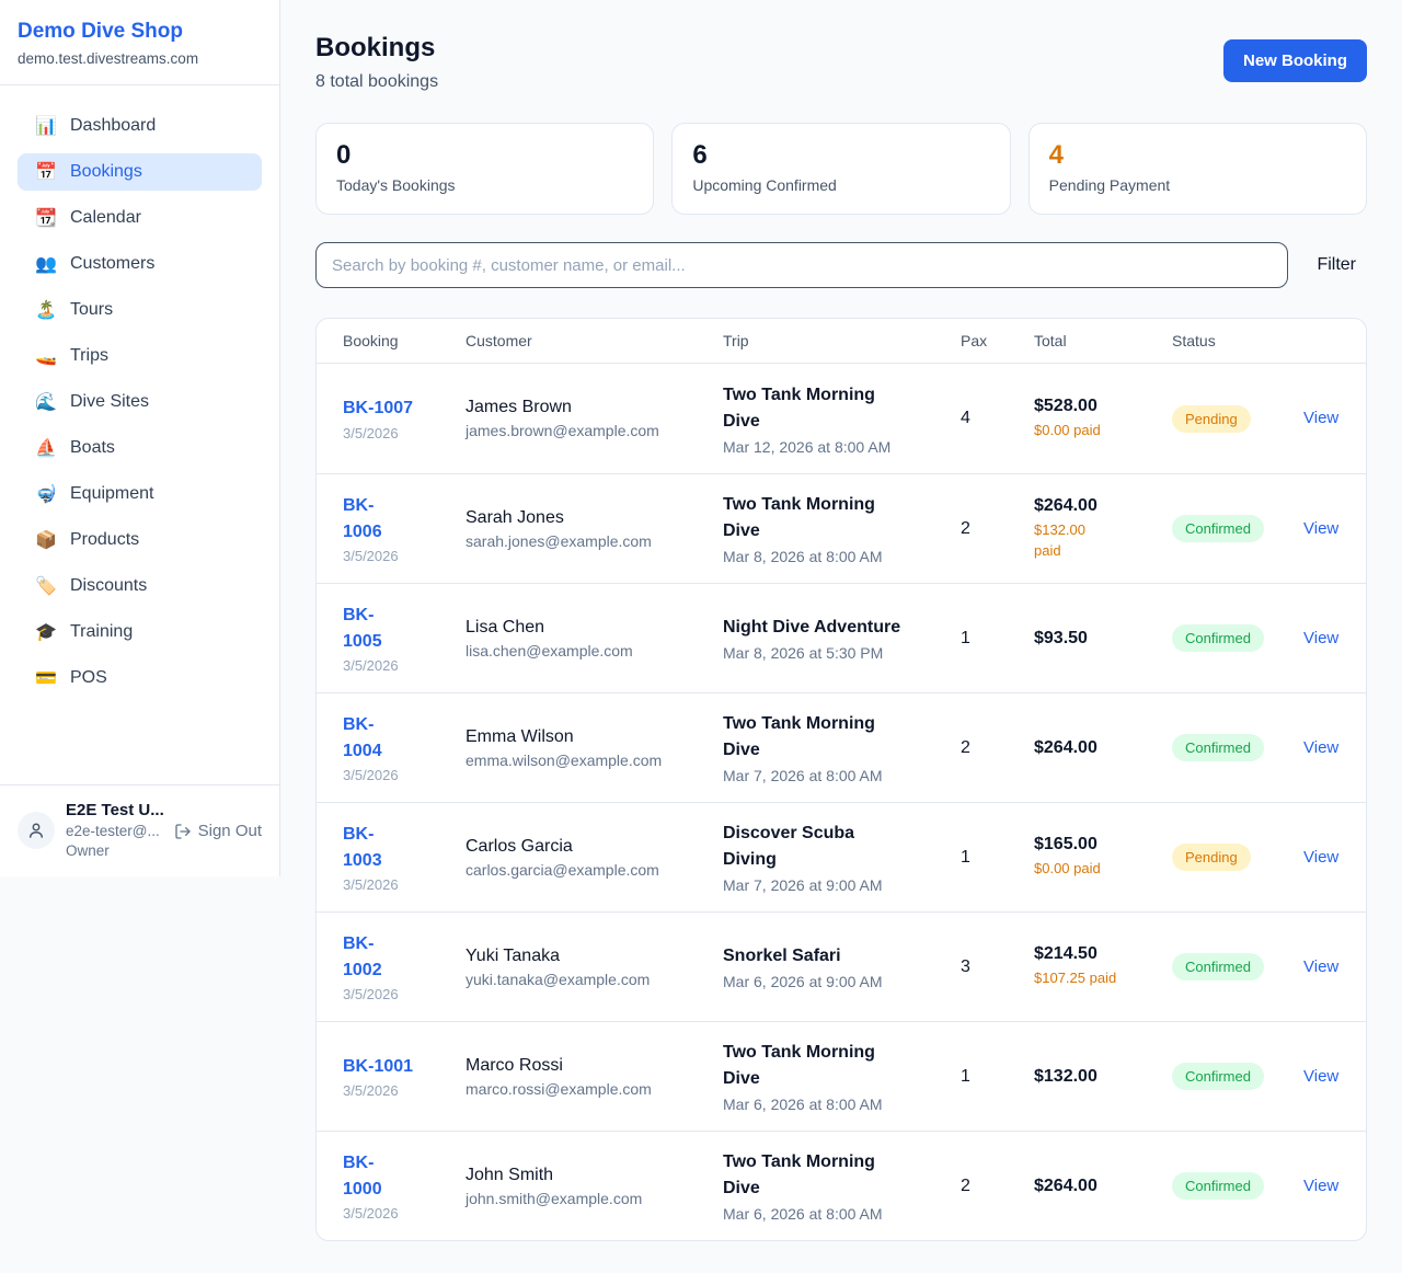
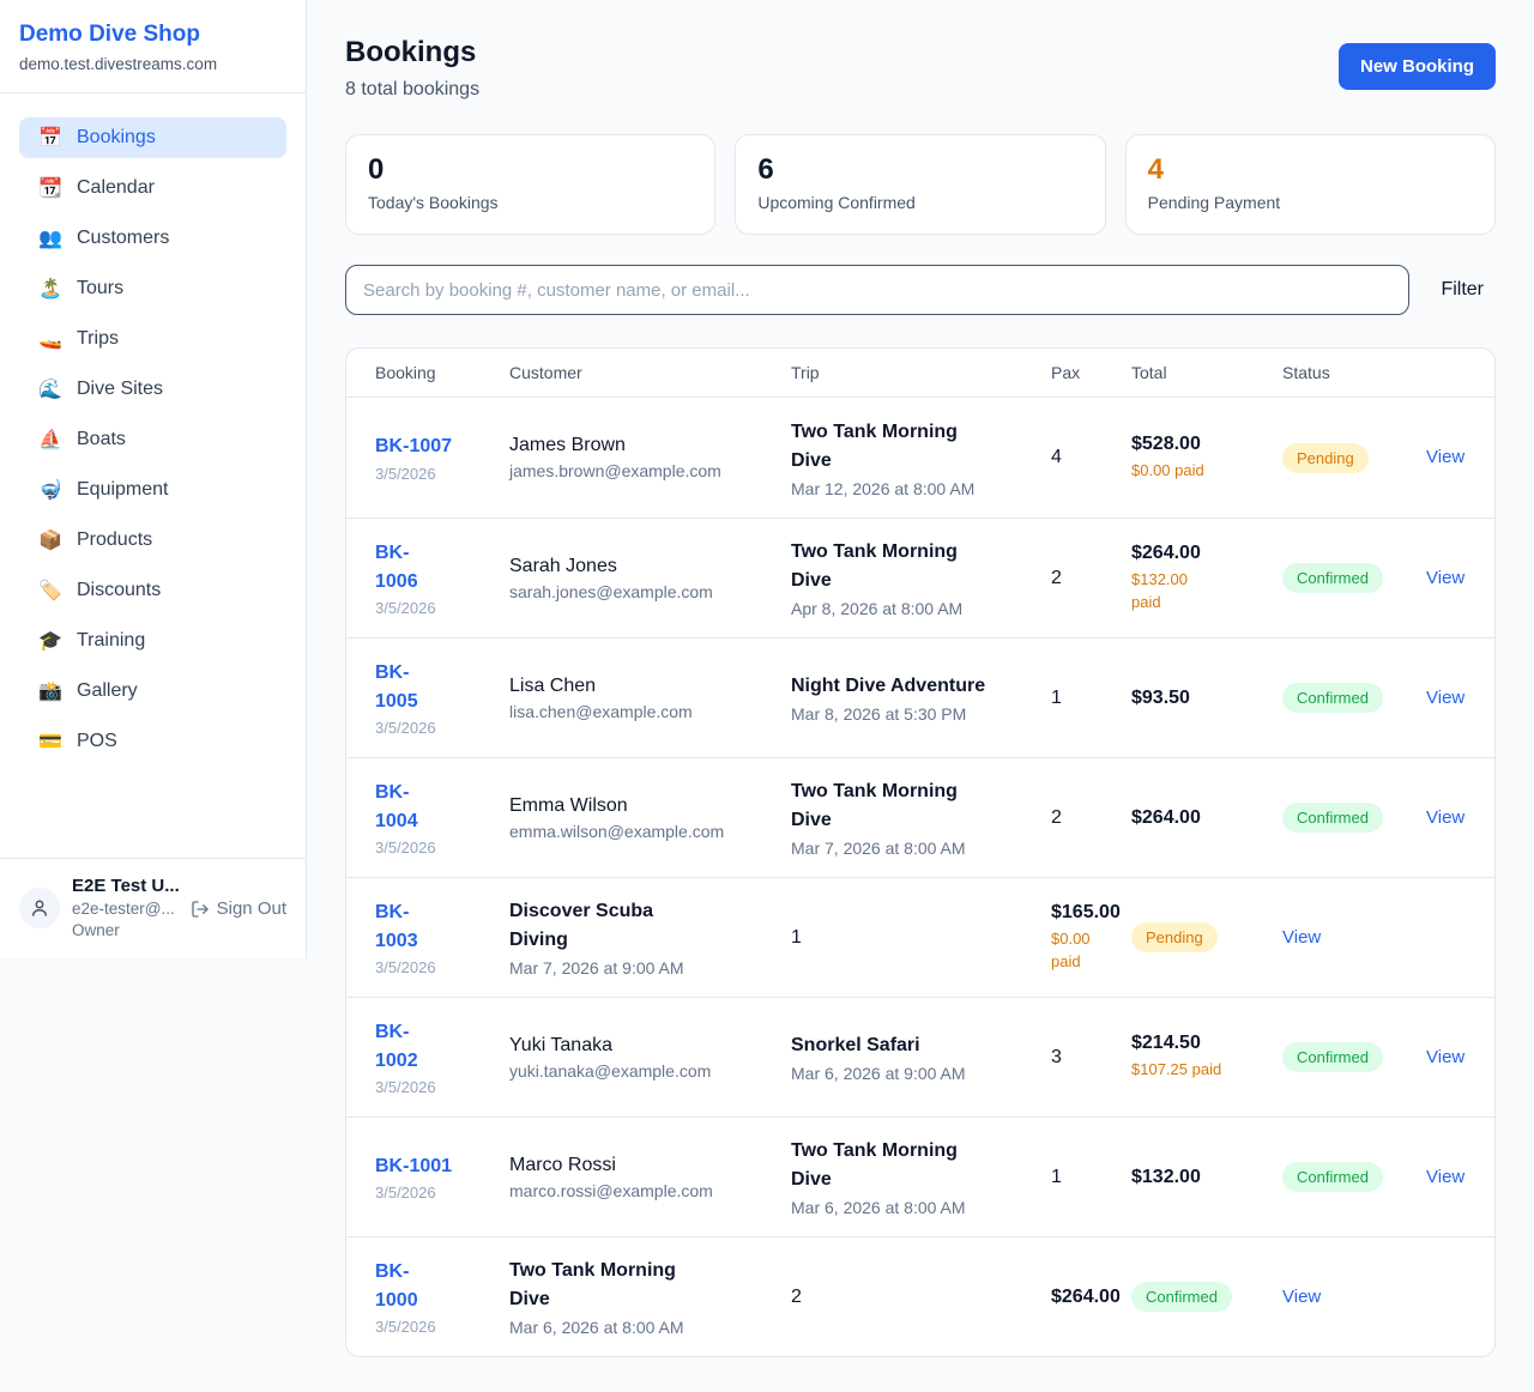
  Demo Dive Shop
  demo.test.divestreams.com
- 📊
- Dashboard
  📅
  Bookings
  📆
  Calendar
  👥
  Customers
  🏝️
  Tours
  🚤
  Trips
  🌊
  Dive Sites
  ⛵
  Boats
  🤿
  Equipment
  📦
  Products
  🏷️
  Discounts
  🎓
  Training
+ 📸
+ Gallery
  💳
  POS
  E2E Test U...
  e2e-tester@...
  Sign Out
  Owner
  Bookings
  8 total bookings
  New Booking
  0
  Today's Bookings
  6
  Upcoming Confirmed
  4
  Pending Payment
  Search by booking #, customer name, or email...
  Filter
  Booking
  Customer
  Trip
  Pax
  Total
  Status
  BK-1007
  3/5/2026
  James Brown
  james.brown@example.com
  Two Tank Morning
  Dive
  Mar 12, 2026 at 8:00 AM
  4
  $528.00
  $0.00 paid
  Pending
  View
  BK-
  1006
  3/5/2026
  Sarah Jones
  sarah.jones@example.com
  Two Tank Morning
  Dive
- Mar 8, 2026 at 8:00 AM
+ Apr 8, 2026 at 8:00 AM
  2
  $264.00
  $132.00
  paid
  Confirmed
  View
  BK-
  1005
  3/5/2026
  Lisa Chen
  lisa.chen@example.com
  Night Dive Adventure
  Mar 8, 2026 at 5:30 PM
  1
  $93.50
  Confirmed
  View
  BK-
  1004
  3/5/2026
  Emma Wilson
  emma.wilson@example.com
  Two Tank Morning
  Dive
  Mar 7, 2026 at 8:00 AM
  2
  $264.00
  Confirmed
  View
  BK-
  1003
  3/5/2026
- Carlos Garcia
- carlos.garcia@example.com
  Discover Scuba
  Diving
  Mar 7, 2026 at 9:00 AM
  1
  $165.00
  $0.00 paid
  Pending
  View
  BK-
  1002
  3/5/2026
  Yuki Tanaka
  yuki.tanaka@example.com
  Snorkel Safari
  Mar 6, 2026 at 9:00 AM
  3
  $214.50
  $107.25 paid
  Confirmed
  View
  BK-1001
  3/5/2026
  Marco Rossi
  marco.rossi@example.com
  Two Tank Morning
  Dive
  Mar 6, 2026 at 8:00 AM
  1
  $132.00
  Confirmed
  View
  BK-
  1000
  3/5/2026
- John Smith
- john.smith@example.com
  Two Tank Morning
  Dive
  Mar 6, 2026 at 8:00 AM
  2
  $264.00
  Confirmed
  View
